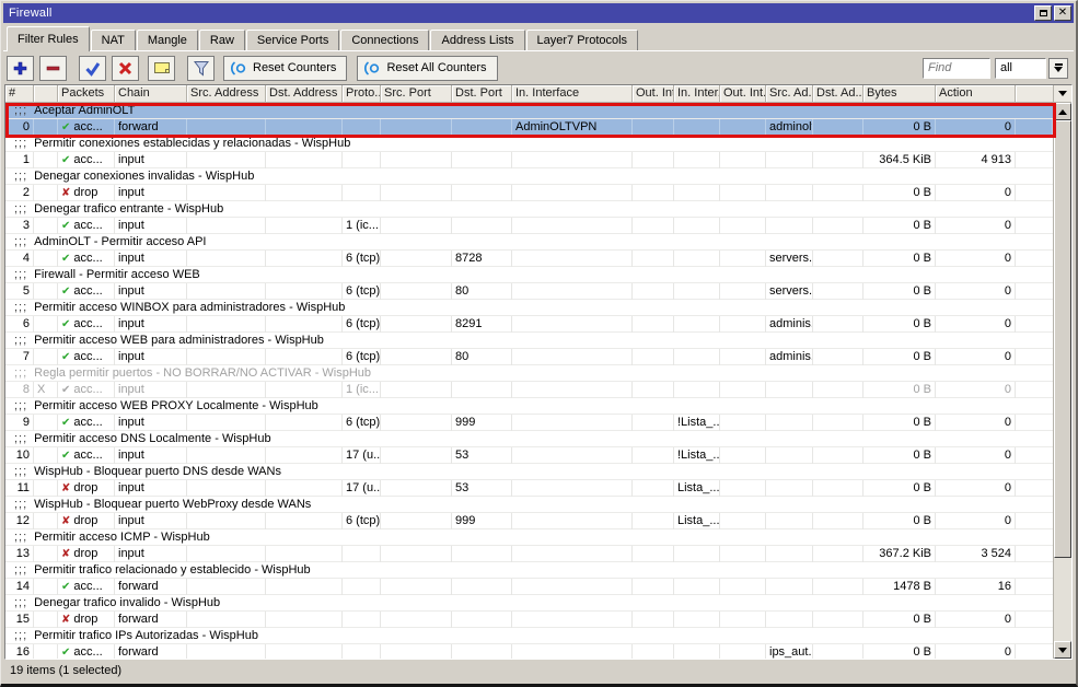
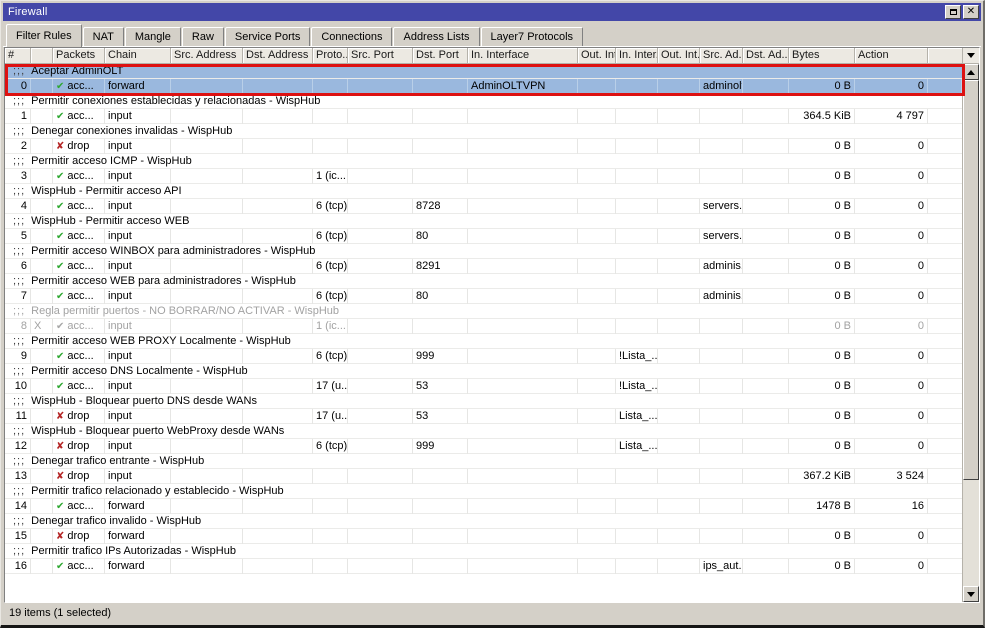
  Firewall
  ✕
  Filter Rules
  NAT
  Mangle
  Raw
  Service Ports
  Connections
  Address Lists
  Layer7 Protocols
- Reset Counters
- Reset All Counters
- Find
- all
  #
  Packets
  Chain
  Src. Address
  Dst. Address
  Proto..
  Src. Port
  Dst. Port
  In. Interface
  Out. Int
  In. Inter.
  Out. Int.
  Src. Ad.
  Dst. Ad..
  Bytes
  Action
  ;;;
  Aceptar AdminOLT
  0
  ✔ acc...
  forward
  AdminOLTVPN
  adminol
  0 B
  0
  ;;;
  Permitir conexiones establecidas y relacionadas - WispHub
  1
  ✔ acc...
  input
  364.5 KiB
- 4 913
+ 4 797
  ;;;
  Denegar conexiones invalidas - WispHub
  2
  ✘ drop
  input
  0 B
  0
  ;;;
- Denegar trafico entrante - WispHub
+ Permitir acceso ICMP - WispHub
  3
  ✔ acc...
  input
  1 (ic...
  0 B
  0
  ;;;
- AdminOLT - Permitir acceso API
+ WispHub - Permitir acceso API
  4
  ✔ acc...
  input
  6 (tcp)
  8728
  servers.
  0 B
  0
  ;;;
- Firewall - Permitir acceso WEB
+ WispHub - Permitir acceso WEB
  5
  ✔ acc...
  input
  6 (tcp)
  80
  servers.
  0 B
  0
  ;;;
  Permitir acceso WINBOX para administradores - WispHub
  6
  ✔ acc...
  input
  6 (tcp)
  8291
  adminis.
  0 B
  0
  ;;;
  Permitir acceso WEB para administradores - WispHub
  7
  ✔ acc...
  input
  6 (tcp)
  80
  adminis.
  0 B
  0
  ;;;
  Regla permitir puertos - NO BORRAR/NO ACTIVAR - WispHub
  8
  X
  ✔ acc...
  input
  1 (ic...
  0 B
  0
  ;;;
  Permitir acceso WEB PROXY Localmente - WispHub
  9
  ✔ acc...
  input
  6 (tcp)
  999
  !Lista_..
  0 B
  0
  ;;;
  Permitir acceso DNS Localmente - WispHub
  10
  ✔ acc...
  input
  17 (u..
  53
  !Lista_..
  0 B
  0
  ;;;
  WispHub - Bloquear puerto DNS desde WANs
  11
  ✘ drop
  input
  17 (u..
  53
  Lista_...
  0 B
  0
  ;;;
  WispHub - Bloquear puerto WebProxy desde WANs
  12
  ✘ drop
  input
  6 (tcp)
  999
  Lista_...
  0 B
  0
  ;;;
- Permitir acceso ICMP - WispHub
+ Denegar trafico entrante - WispHub
  13
  ✘ drop
  input
  367.2 KiB
  3 524
  ;;;
  Permitir trafico relacionado y establecido - WispHub
  14
  ✔ acc...
  forward
  1478 B
  16
  ;;;
  Denegar trafico invalido - WispHub
  15
  ✘ drop
  forward
  0 B
  0
  ;;;
  Permitir trafico IPs Autorizadas - WispHub
  16
  ✔ acc...
  forward
  ips_aut.
  0 B
  0
  19 items (1 selected)
